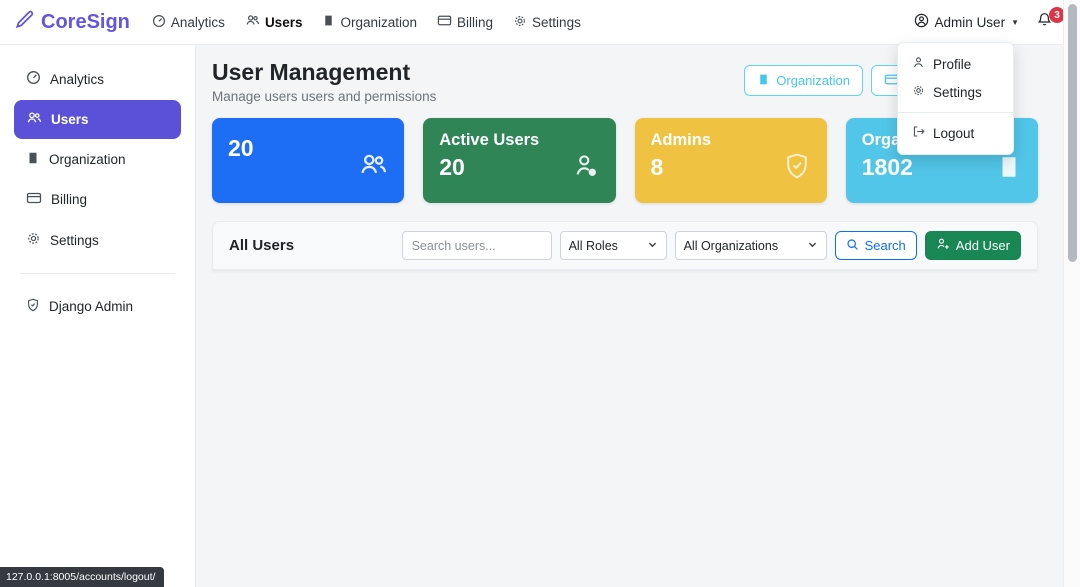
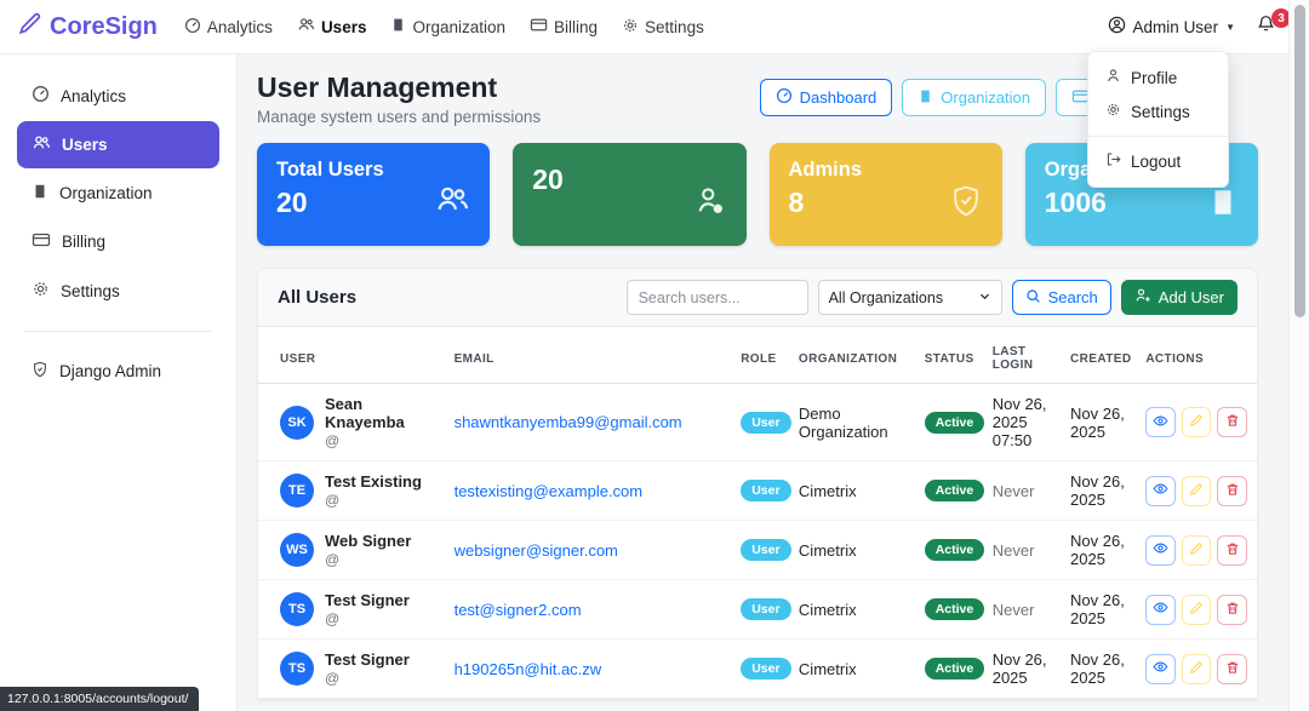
  CoreSign
  Analytics
  Users
  Organization
  Billing
  Settings
  Admin User
  ▼
  3
  Analytics
  Users
  Organization
  Billing
  Settings
  Django Admin
  User Management
- Manage users users and permissions
+ Manage system users and permissions
+ Dashboard
  Organization
+ Total Users
  20
- Active Users
  20
  Admins
  8
- 1802
+ 1006
  All Users
  Search users...
- All Roles
  All Organizations
  Search
  Add User
+ USER	EMAIL	ROLE	ORGANIZATION	STATUS	LAST LOGIN	CREATED	ACTIONS
+ SK Sean Knayemba @	shawntkanyemba99@gmail.com	User	Demo Organization	Active	Nov 26, 2025 07:50	Nov 26, 2025
+ TE Test Existing @	testexisting@example.com	User	Cimetrix	Active	Never	Nov 26, 2025
+ WS Web Signer @	websigner@signer.com	User	Cimetrix	Active	Never	Nov 26, 2025
+ TS Test Signer @	test@signer2.com	User	Cimetrix	Active	Never	Nov 26, 2025
+ TS Test Signer @	h190265n@hit.ac.zw	User	Cimetrix	Active	Nov 26, 2025	Nov 26, 2025
  Profile
  Settings
  Logout
  127.0.0.1:8005/accounts/logout/
